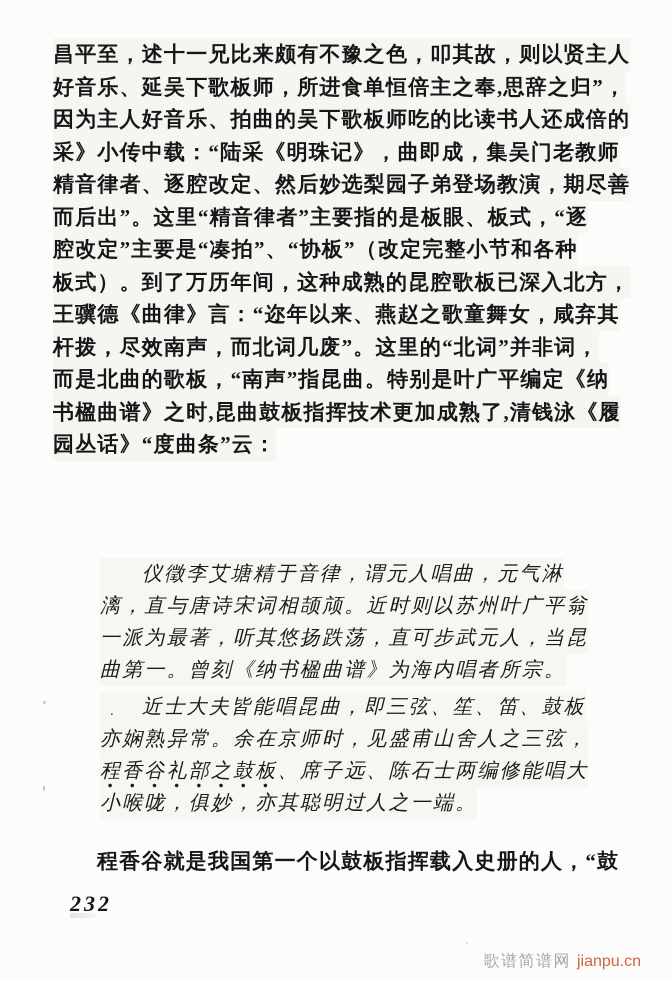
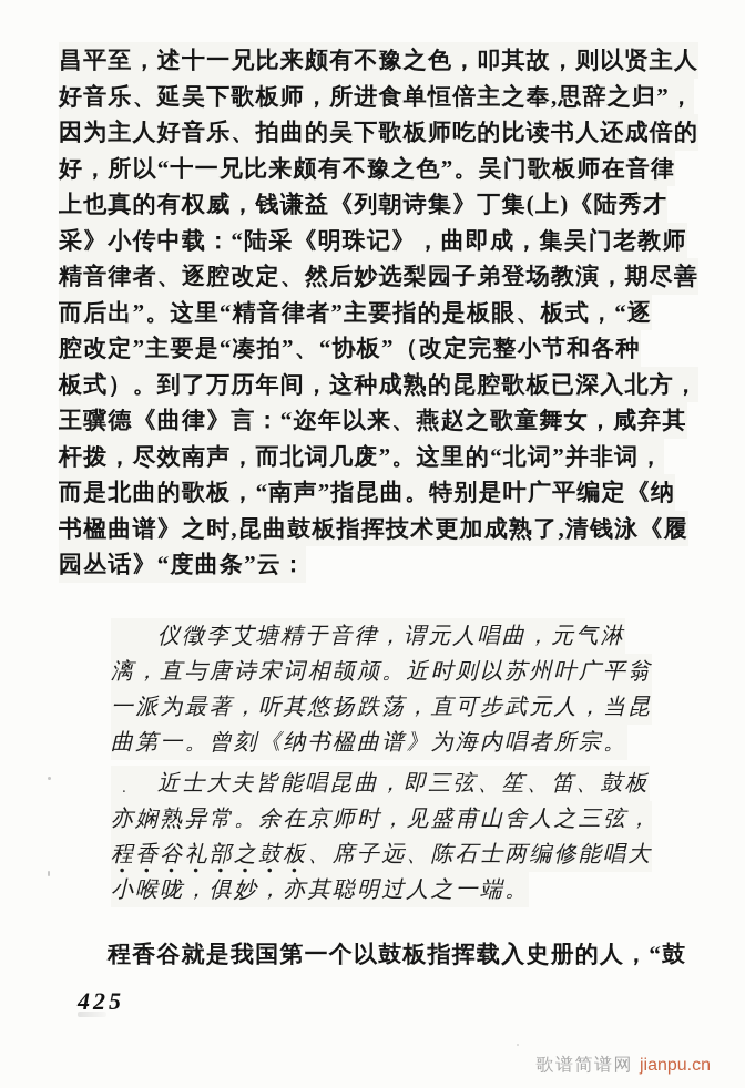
  昌平至，述十一兄比来颇有不豫之色，叩其故，则以贤主人
  好音乐、延吴下歌板师，所进食单恒倍主之奉,思辞之归”，
  因为主人好音乐、拍曲的吴下歌板师吃的比读书人还成倍的
+ 好，所以“十一兄比来颇有不豫之色”。吴门歌板师在音律
+ 上也真的有权威，钱谦益《列朝诗集》丁集(上)《陆秀才
  采》小传中载：“陆采《明珠记》，曲即成，集吴门老教师
  精音律者、逐腔改定、然后妙选梨园子弟登场教演，期尽善
  而后出”。这里“精音律者”主要指的是板眼、板式，“逐
  腔改定”主要是“凑拍”、“协板”（改定完整小节和各种
  板式）。到了万历年间，这种成熟的昆腔歌板已深入北方，
  王骥德《曲律》言：“迩年以来、燕赵之歌童舞女，咸弃其
  杆拨，尽效南声，而北词几废”。这里的“北词”并非词，
  而是北曲的歌板，“南声”指昆曲。特别是叶广平编定《纳
  书楹曲谱》之时,昆曲鼓板指挥技术更加成熟了,清钱泳《履
  园丛话》“度曲条”云：
  仪徵李艾塘精于音律，谓元人唱曲，元气淋
  漓，直与唐诗宋词相颉颃。近时则以苏州叶广平翁
  一派为最著，听其悠扬跌荡，直可步武元人，当昆
  曲第一。曾刻《纳书楹曲谱》为海内唱者所宗。
  .
  近士大夫皆能唱昆曲，即三弦、笙、笛、鼓板
  亦娴熟异常。余在京师时，见盛甫山舍人之三弦，
  程香谷礼部之鼓板、席子远、陈石士两编修能唱大
  小喉咙，俱妙，亦其聪明过人之一端。
  程香谷就是我国第一个以鼓板指挥载入史册的人，“鼓
- 232
+ 425
  歌谱简谱网 jianpu.cn
